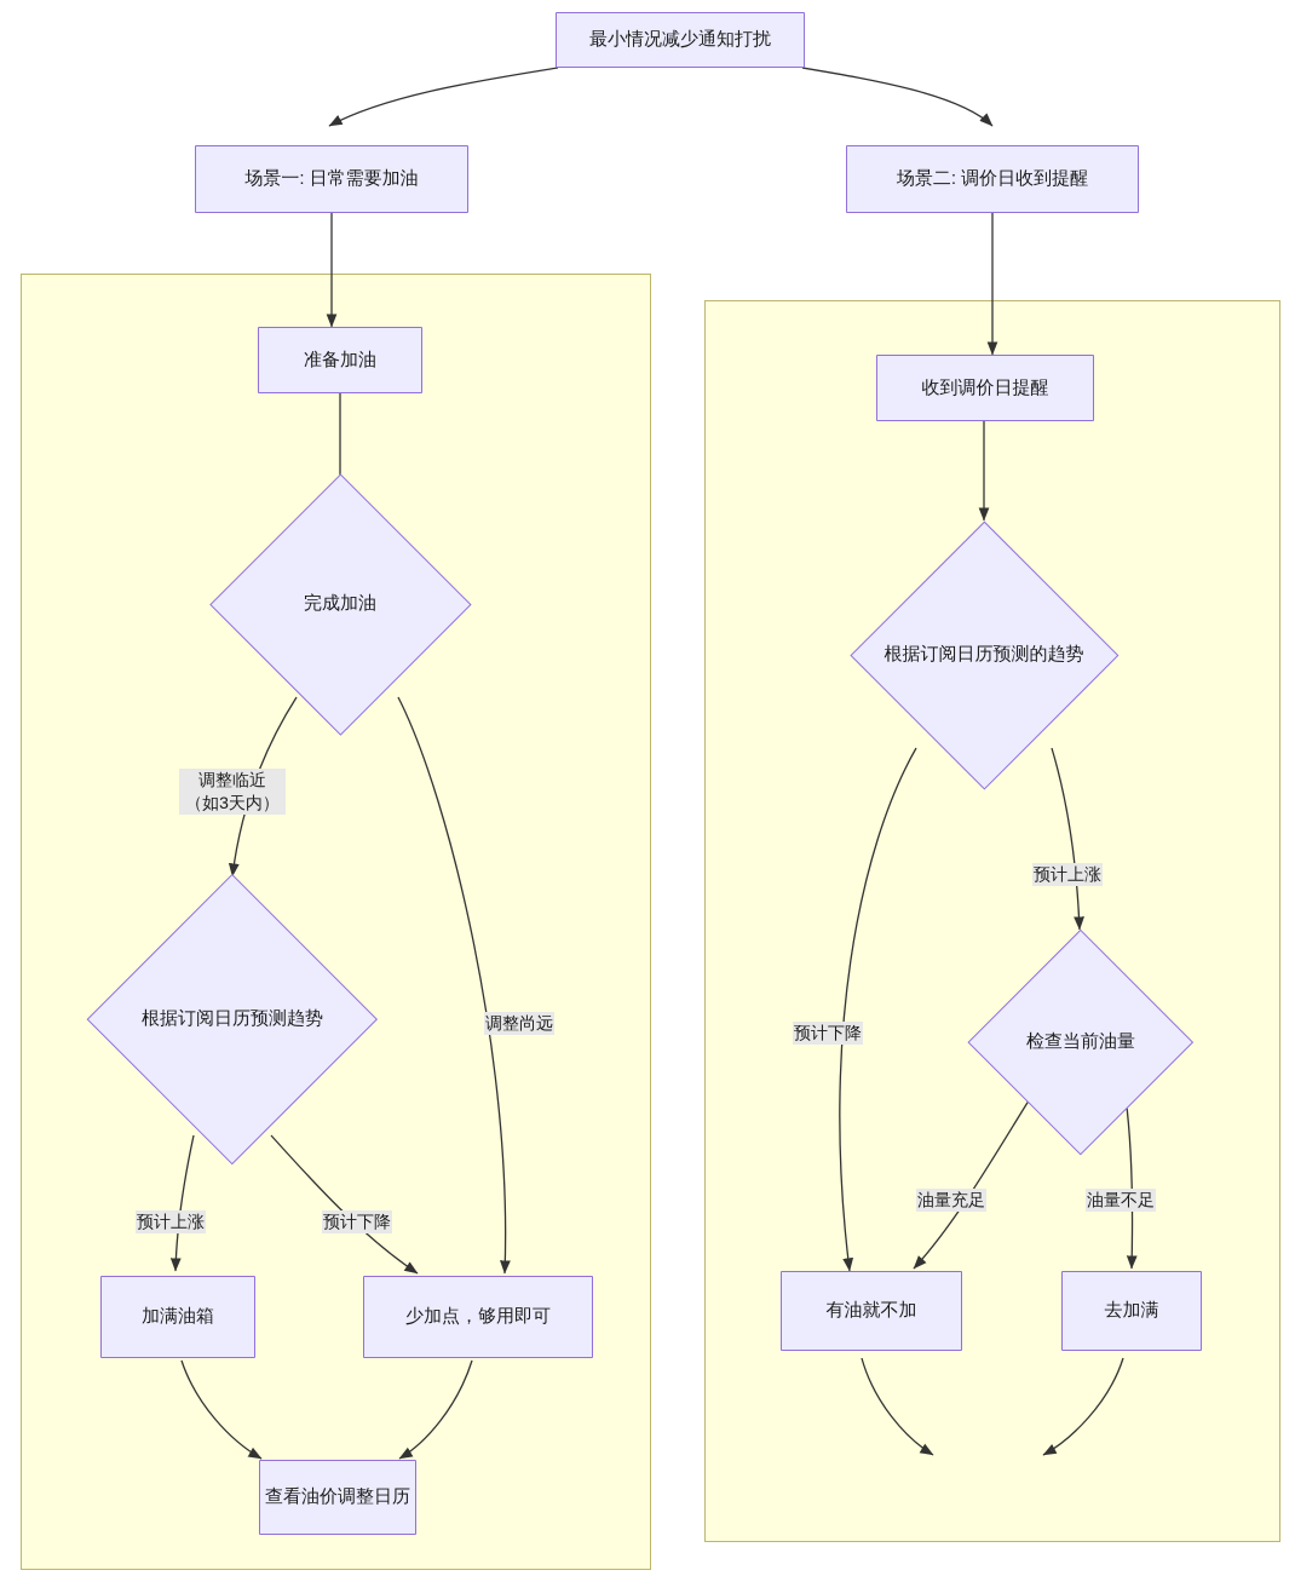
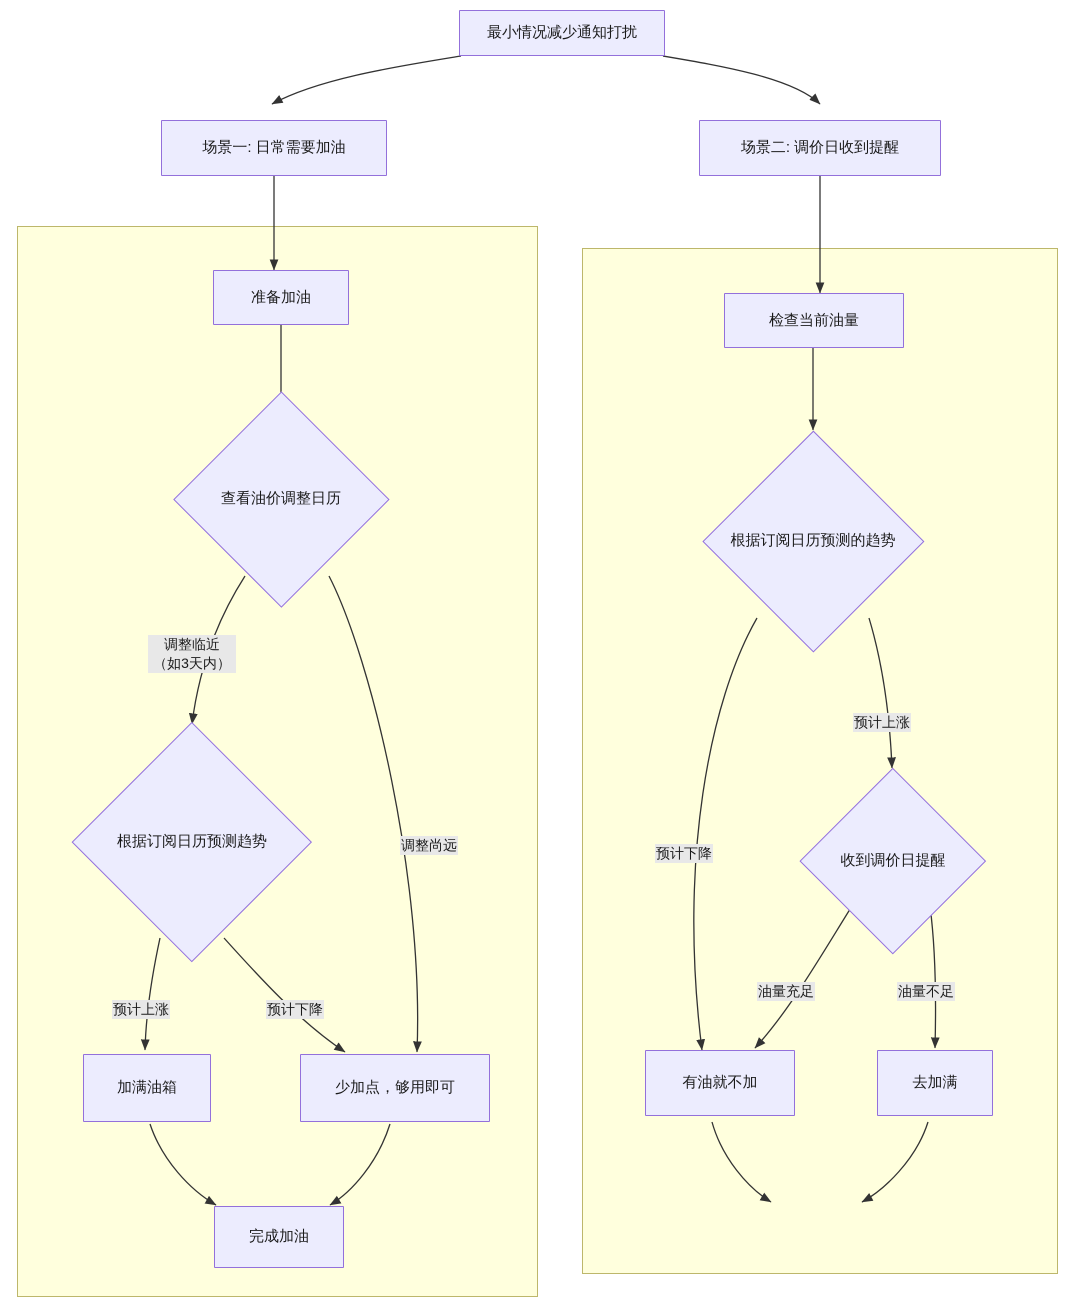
  最小情况减少通知打扰
  场景一: 日常需要加油
  场景二: 调价日收到提醒
  准备加油
- 完成加油
+ 查看油价调整日历
  根据订阅日历预测趋势
  加满油箱
  少加点，够用即可
- 查看油价调整日历
+ 完成加油
  调整临近
  （如3天内）
  调整尚远
  预计上涨
  预计下降
- 收到调价日提醒
+ 检查当前油量
  根据订阅日历预测的趋势
- 检查当前油量
+ 收到调价日提醒
  有油就不加
  去加满
  预计上涨
  预计下降
  油量充足
  油量不足
